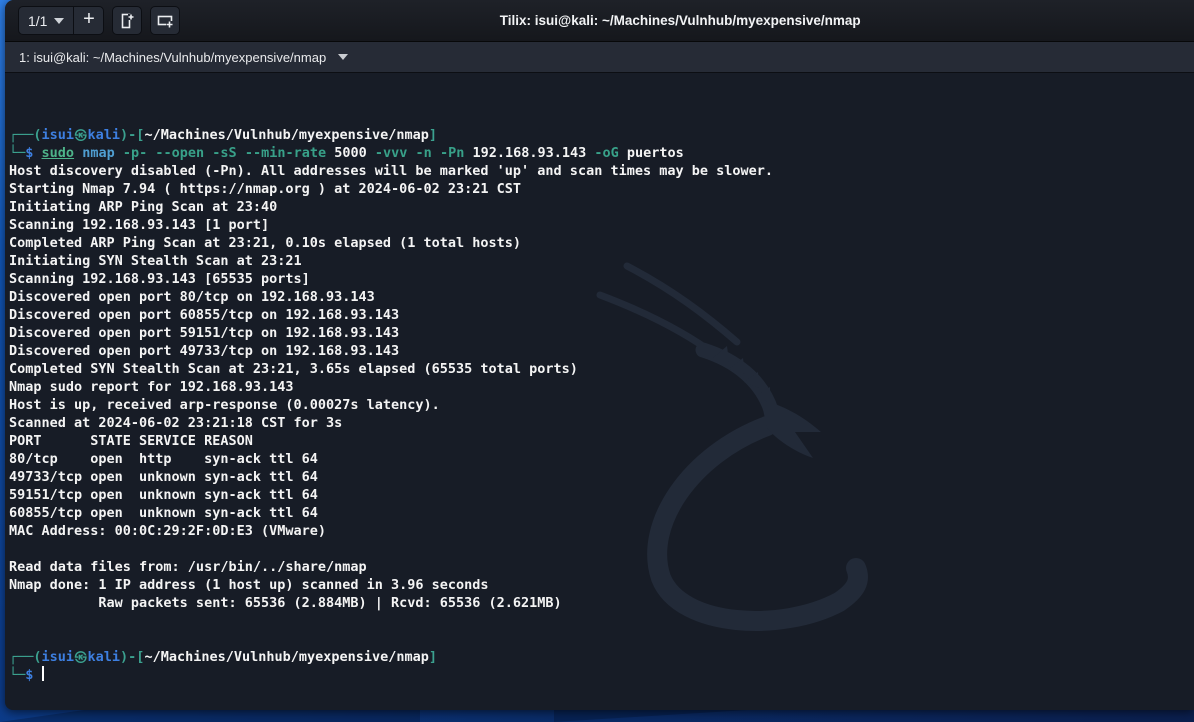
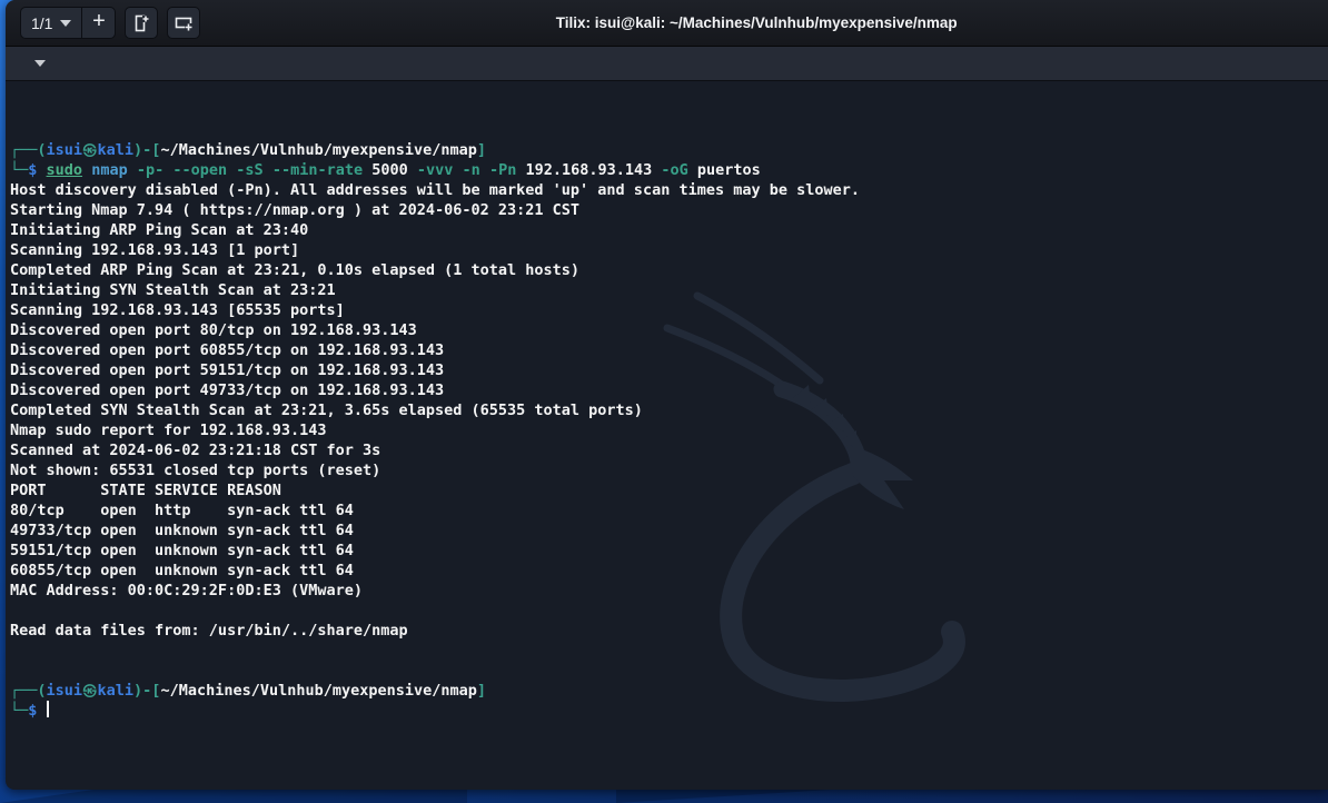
  1/1
  +
  Tilix: isui@kali: ~/Machines/Vulnhub/myexpensive/nmap
- 1: isui@kali: ~/Machines/Vulnhub/myexpensive/nmap
  ┌──(isui㉿kali)-[~/Machines/Vulnhub/myexpensive/nmap]
  └─$ sudo nmap -p- --open -sS --min-rate 5000 -vvv -n -Pn 192.168.93.143 -oG puertos
  Host discovery disabled (-Pn). All addresses will be marked 'up' and scan times may be slower.
  Starting Nmap 7.94 ( https://nmap.org ) at 2024-06-02 23:21 CST
  Initiating ARP Ping Scan at 23:40
  Scanning 192.168.93.143 [1 port]
  Completed ARP Ping Scan at 23:21, 0.10s elapsed (1 total hosts)
  Initiating SYN Stealth Scan at 23:21
  Scanning 192.168.93.143 [65535 ports]
  Discovered open port 80/tcp on 192.168.93.143
  Discovered open port 60855/tcp on 192.168.93.143
  Discovered open port 59151/tcp on 192.168.93.143
  Discovered open port 49733/tcp on 192.168.93.143
  Completed SYN Stealth Scan at 23:21, 3.65s elapsed (65535 total ports)
  Nmap sudo report for 192.168.93.143
- Host is up, received arp-response (0.00027s latency).
  Scanned at 2024-06-02 23:21:18 CST for 3s
+ Not shown: 65531 closed tcp ports (reset)
  PORT STATE SERVICE REASON
  80/tcp open http syn-ack ttl 64
  49733/tcp open unknown syn-ack ttl 64
  59151/tcp open unknown syn-ack ttl 64
  60855/tcp open unknown syn-ack ttl 64
  MAC Address: 00:0C:29:2F:0D:E3 (VMware)
  Read data files from: /usr/bin/../share/nmap
- Nmap done: 1 IP address (1 host up) scanned in 3.96 seconds
- Raw packets sent: 65536 (2.884MB) | Rcvd: 65536 (2.621MB)
  ┌──(isui㉿kali)-[~/Machines/Vulnhub/myexpensive/nmap]
  └─$
